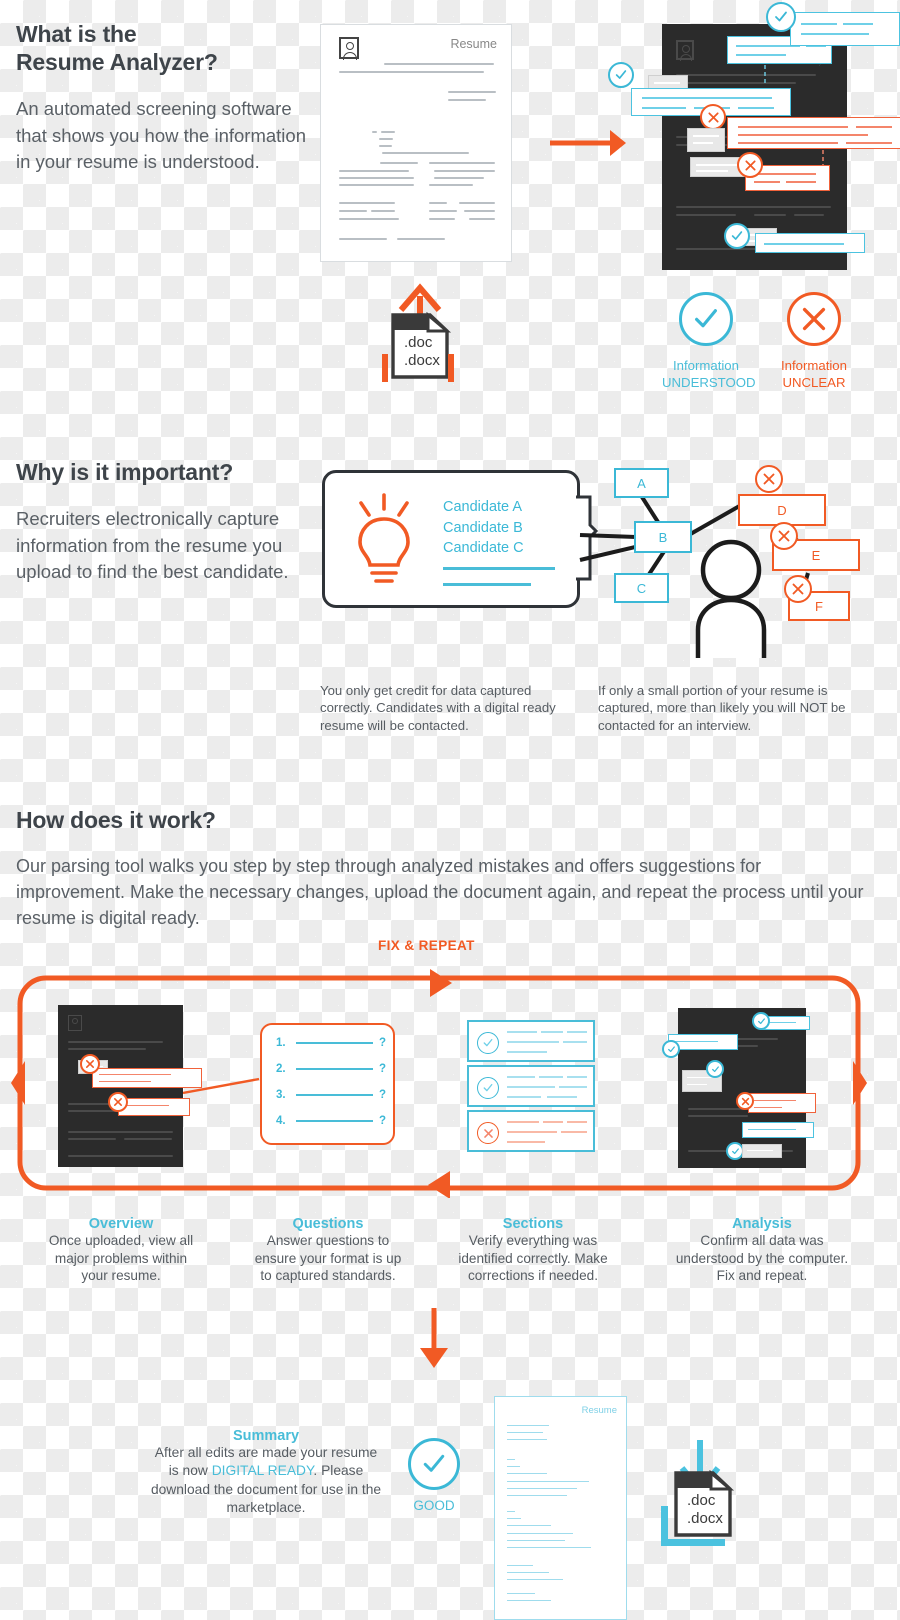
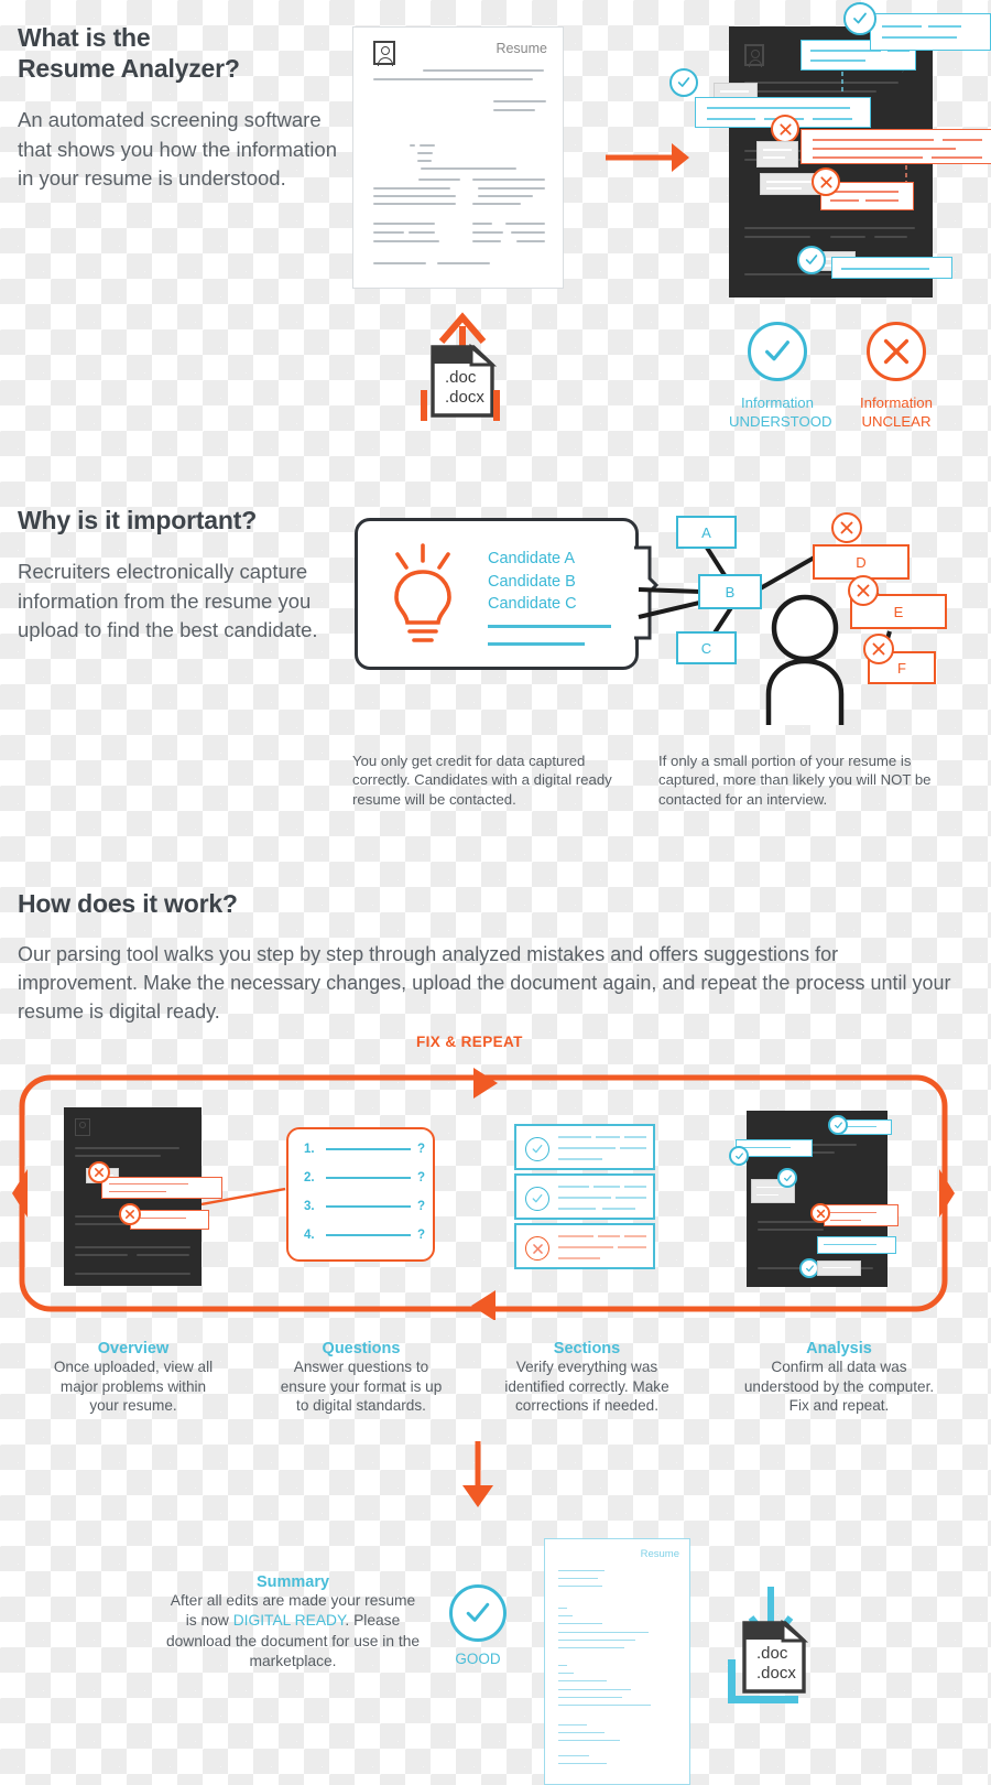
  What is the
  Resume Analyzer?
  An automated screening software that shows you how the information in your resume is understood.
  Resume
  .doc
  .docx
  Information
  UNDERSTOOD
  Information
  UNCLEAR
  Why is it important?
  Recruiters electronically capture information from the resume you upload to find the best candidate.
  Candidate A
  Candidate B
  Candidate C
  A
  B
  C
  D
  E
  F
  You only get credit for data captured correctly. Candidates with a digital ready resume will be contacted.
  If only a small portion of your resume is captured, more than likely you will NOT be contacted for an interview.
  How does it work?
  Our parsing tool walks you step by step through analyzed mistakes and offers suggestions for improvement. Make the necessary changes, upload the document again, and repeat the process until your resume is digital ready.
  FIX & REPEAT
  1.
  ?
  2.
  ?
  3.
  ?
  4.
  ?
  Overview
  Once uploaded, view all major problems within your resume.
  Questions
- Answer questions to ensure your format is up to captured standards.
+ Answer questions to ensure your format is up to digital standards.
  Sections
  Verify everything was identified correctly. Make corrections if needed.
  Analysis
  Confirm all data was understood by the computer. Fix and repeat.
  Summary
  After all edits are made your resume is now DIGITAL READY. Please download the document for use in the marketplace.
  GOOD
  Resume
  .doc
  .docx
